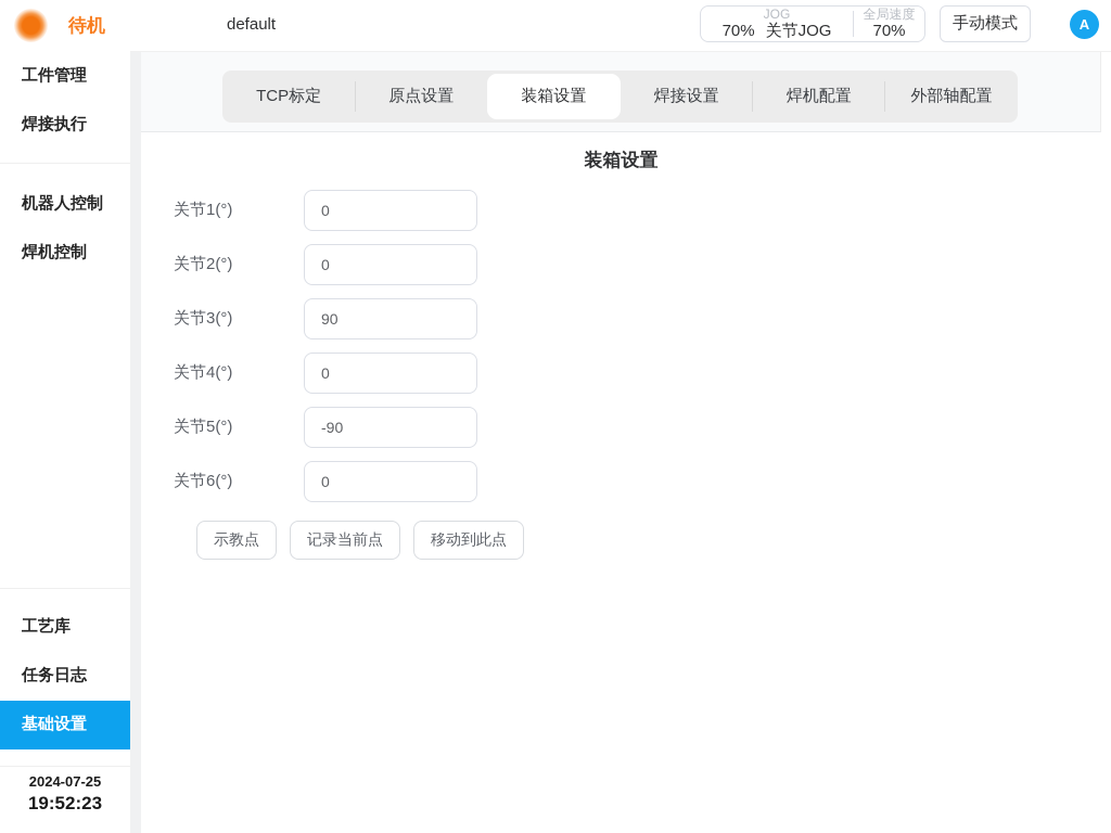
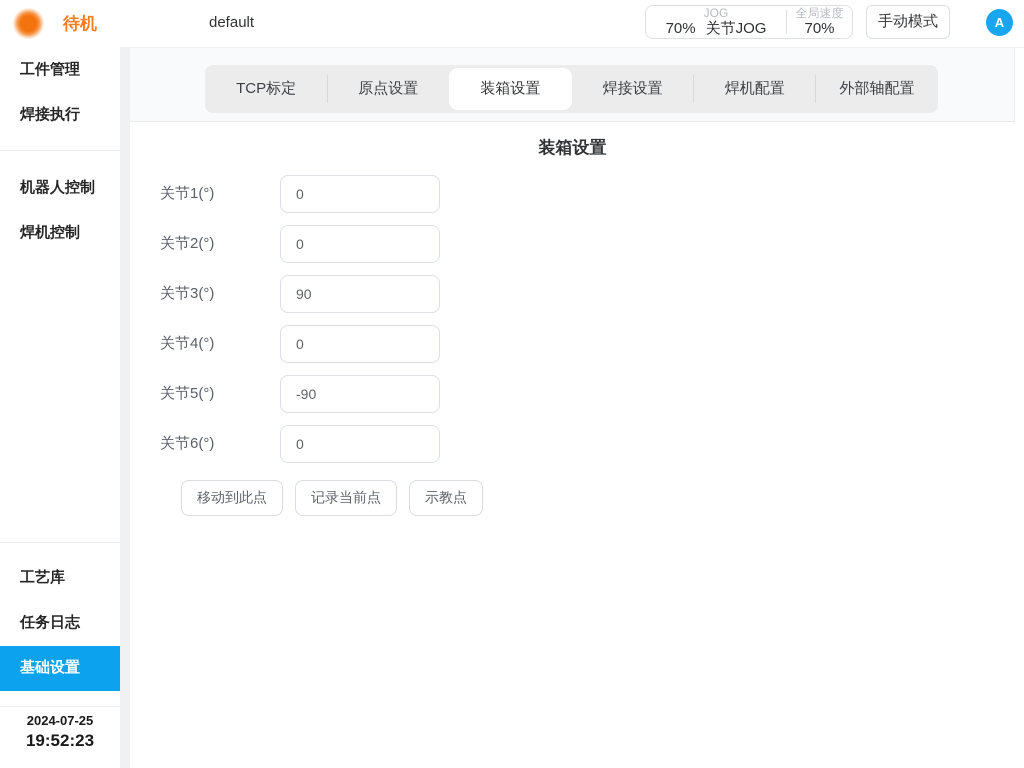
  待机
  default
  JOG
  70%
  关节JOG
  全局速度
  70%
  手动模式
  A
  工件管理
  焊接执行
  机器人控制
  焊机控制
  工艺库
  任务日志
  基础设置
  2024-07-25
  19:52:23
  TCP标定
  原点设置
  装箱设置
  焊接设置
  焊机配置
  外部轴配置
  装箱设置
  关节1(°)
  0
  关节2(°)
  0
  关节3(°)
  90
  关节4(°)
  0
  关节5(°)
  -90
  关节6(°)
  0
- 示教点
+ 移动到此点
  记录当前点
- 移动到此点
+ 示教点
